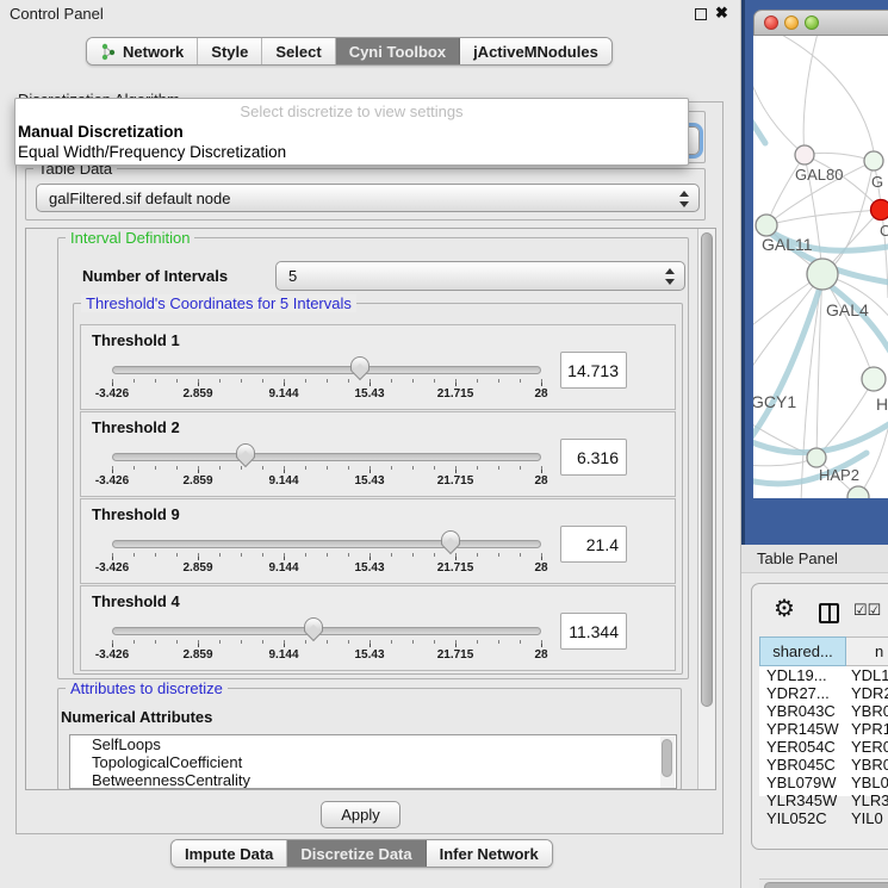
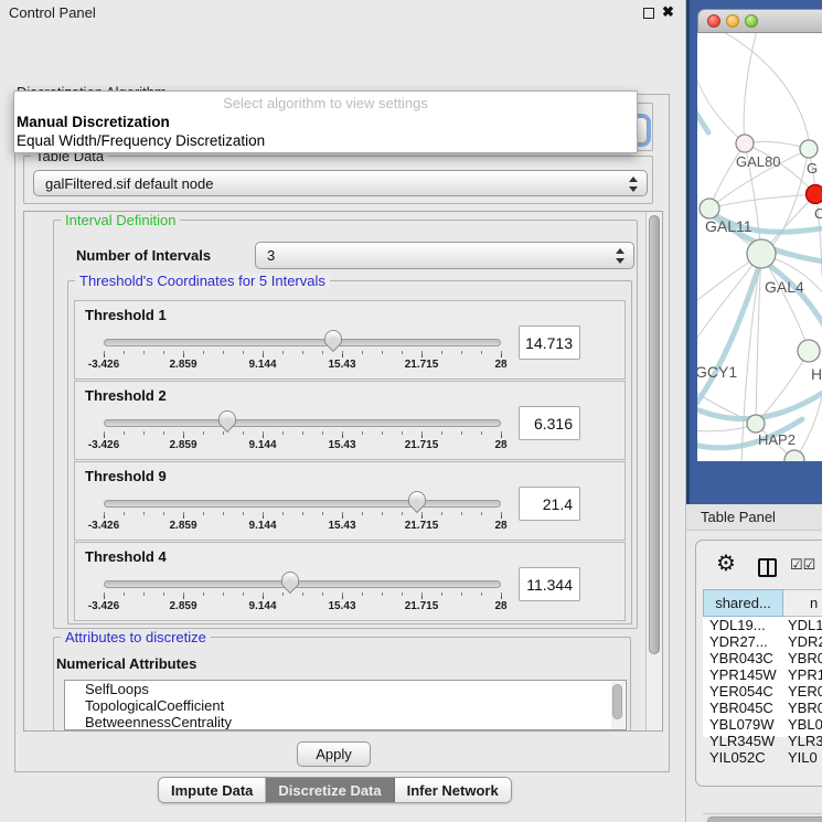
  Control Panel
  ✖
- Network
- Style
- Select
- Cyni Toolbox
- jActiveMNodules
  Table Data
  galFiltered.sif default node
  Interval Definition
  Number of Intervals
- 5
+ 3
  Threshold's Coordinates for 5 Intervals
  Threshold 1
  -3.426
  2.859
  9.144
  15.43
  21.715
  28
  14.713
  Threshold 2
  -3.426
  2.859
  9.144
  15.43
  21.715
  28
  6.316
  Threshold 9
  -3.426
  2.859
  9.144
  15.43
  21.715
  28
  21.4
  Threshold 4
  -3.426
  2.859
  9.144
  15.43
  21.715
  28
  11.344
  Attributes to discretize
  Numerical Attributes
  SelfLoops
  TopologicalCoefficient
  BetweennessCentrality
  Apply
- Select discretize to view settings
+ Select algorithm to view settings
  Manual Discretization
  Equal Width/Frequency Discretization
  Impute Data
  Discretize Data
  Infer Network
  GAL80
  G
  C
  GAL11
  GAL4
  GCY1
  H
  HAP2
  Table Panel
  ⚙
  ☑☑
  shared...
  n
  YDL19...
  YDL1
  YDR27...
  YDR
  YBR043C
  YBR0
  YPR145W
  YPR1
  YER054C
  YER0
  YBR045C
  YBR0
  YBL079W
  YBL0
  YLR345W
  YLR3
  YIL052C
  YIL0
